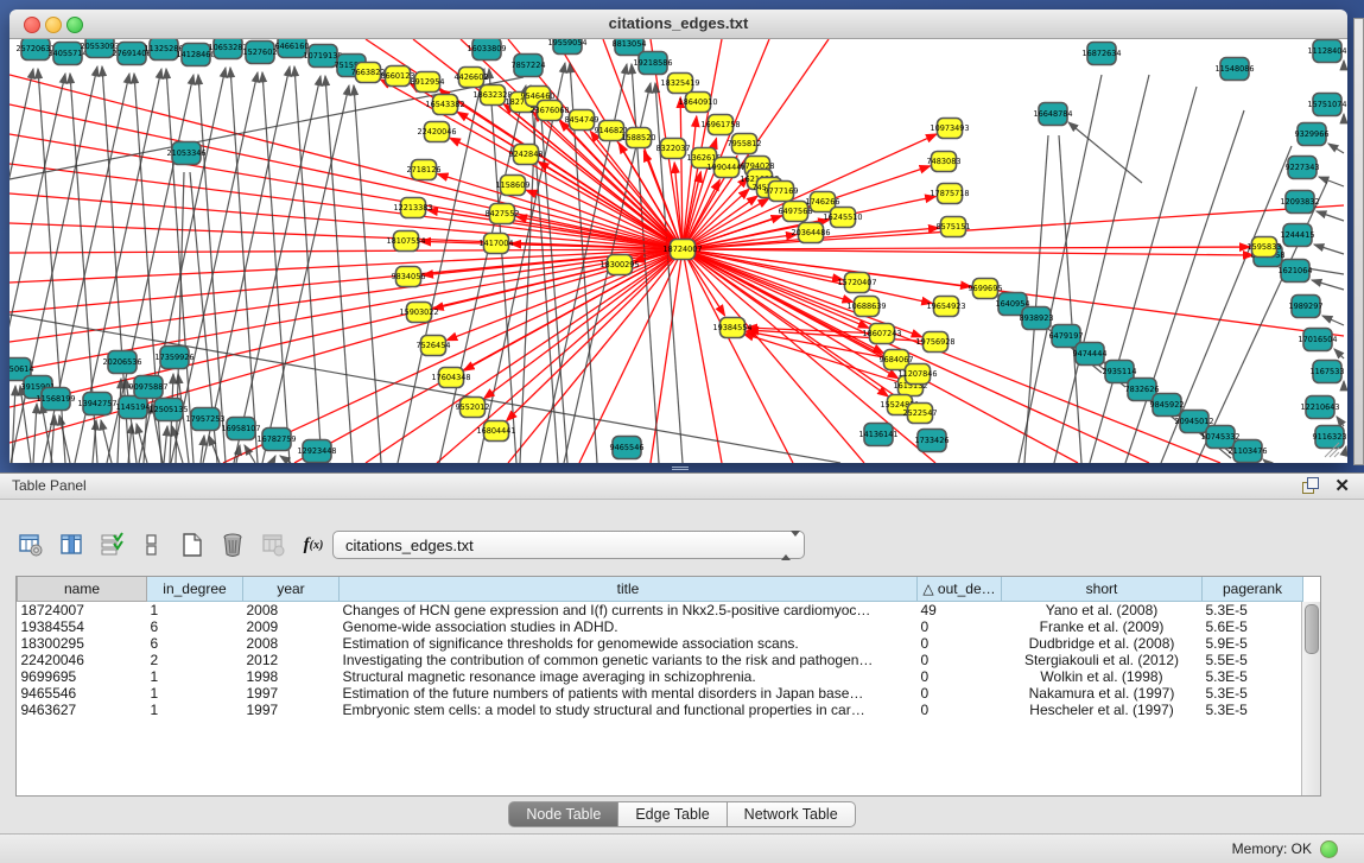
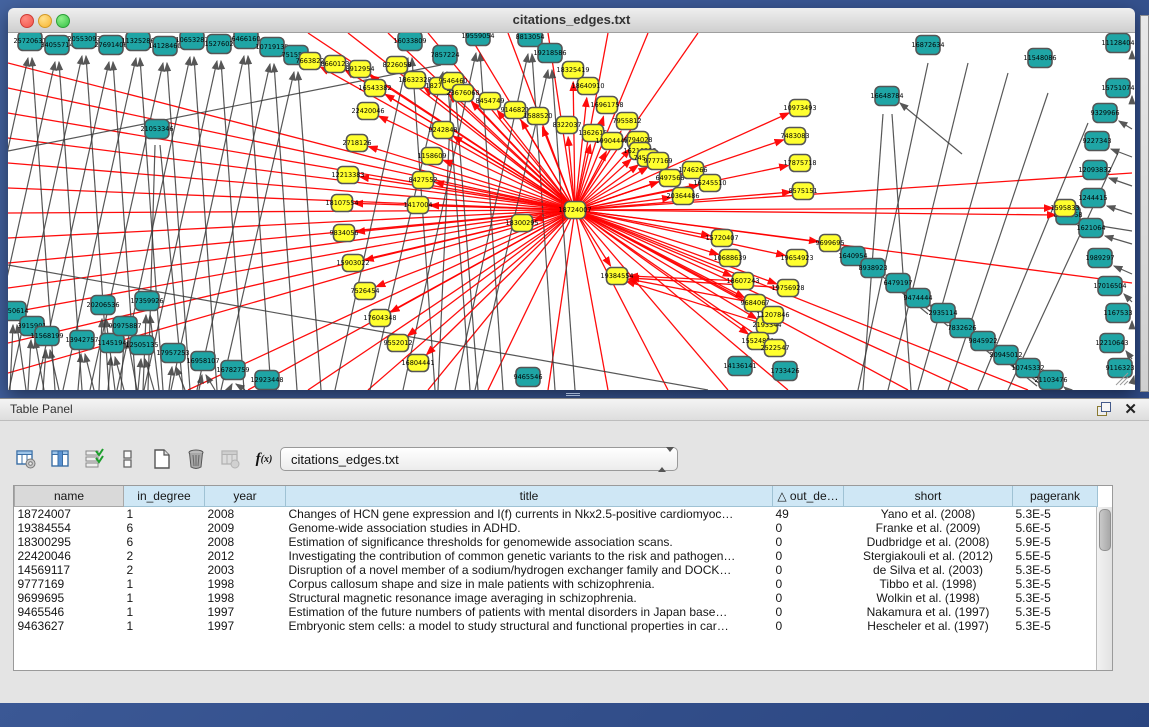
  citations_edges.txt
  2572063
  3405571
  2055309
  2769140
  1132528
  1412846
  1065328
  1527602
  6466160
  1071913
  16033809
  7857224
  19559054
  8813054
  19218586
  16872634
  11548086
  11128404
  21053346
  50614
  39159
  11568199
  13942757
  1145194
  90975887
  12505135
  20206536
  17359926
  17957253
  16958107
  16782759
  12923448
  9465546
  14136141
  1733426
  16648784
  1640954
  8938923
  6479197
  9474444
  2935114
  7832626
  9845922
  20945012
  10745332
  21103476
  15751074
  9329966
  9227343
  12093832
  1244415
  1621064
  1989297
  17016504
  1167533
  12210643
  9116323
  7663822
  8660123
  8912954
- 4426602
+ 8226058
  1863232
  9546460
  23676068
  16543382
  22420046
  2718126
  12213383
  18107554
  9834056
  15903022
  7526454
  17604348
  9552012
  16804441
  9242848
  1158609
  8427552
  1417004
  8454749
  914682
  1588520
  8322037
  136261
  19904448
  6794028
  9777169
  6497568
  20364486
  1746266
  16245510
  18325419
  18640910
  16961758
  7955812
  18300295
  19384554
  15720407
  10688639
  18607243
  9684067
- 1615132
+ 2193344
  155248
  2522547
  19654923
  19756928
  11207846
  9699695
  10973493
  7483083
  17875718
  8575151
  1595833
  18724007
  Table Panel
  ✕
  f
  (x)
  citations_edges.txt
  name	in_degree	year	title	△ out_de…	short	pagerank
  18724007	1	2008	Changes of HCN gene expression and I(f) currents in Nkx2.5-positive cardiomyoc…	49	Yano et al. (2008)	5.3E-5
  19384554	6	2009	Genome-wide association studies in ADHD.	0	Franke et al. (2009)	5.6E-5
  18300295	6	2008	Estimation of significance thresholds for genomewide association scans.	0	Dudbridge et al. (2008)	5.9E-5
  22420046	2	2012	Investigating the contribution of common genetic variants to the risk and pathogen…	0	Stergiakouli et al. (2012)	5.5E-5
+ 14569117	2	2003	Disruption of a novel member of a sodium/hydrogen exchanger family and DOCK…	0	de Silva et al. (2003)	5.3E-5
+ 9777169	1	1998	Corpus callosum shape and size in male patients with schizophrenia.	0	Tibbo et al. (1998)	5.3E-5
  9699695	1	1998	Structural magnetic resonance image averaging in schizophrenia.	0	Wolkin et al. (1998)	5.3E-5
  9465546	1	1997	Estimation of the future numbers of patients with mental disorders in Japan base…	0	Nakamura et al. (1997)	5.3E-5
  9463627	1	1997	Embryonic stem cells: a model to study structural and functional properties in car…	0	Hescheler et al. (1997)	5.3E-5
- Node Table
- Edge Table
- Network Table
- Memory: OK
